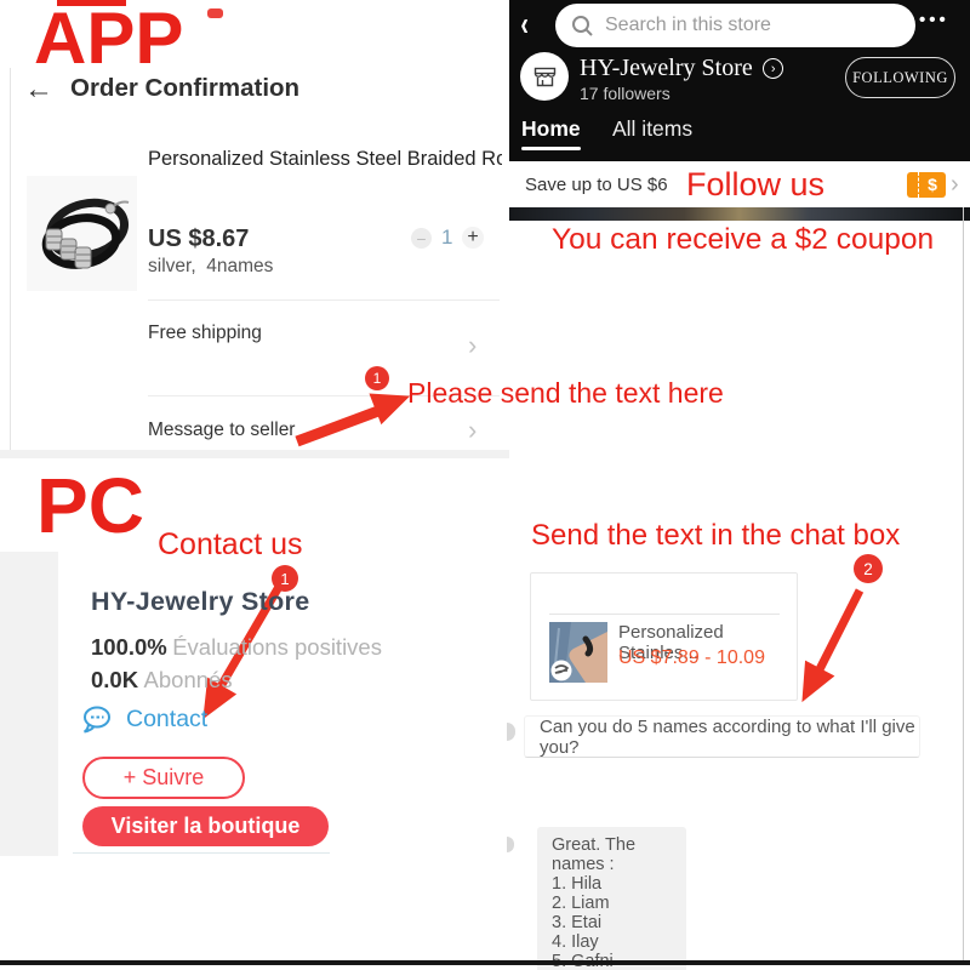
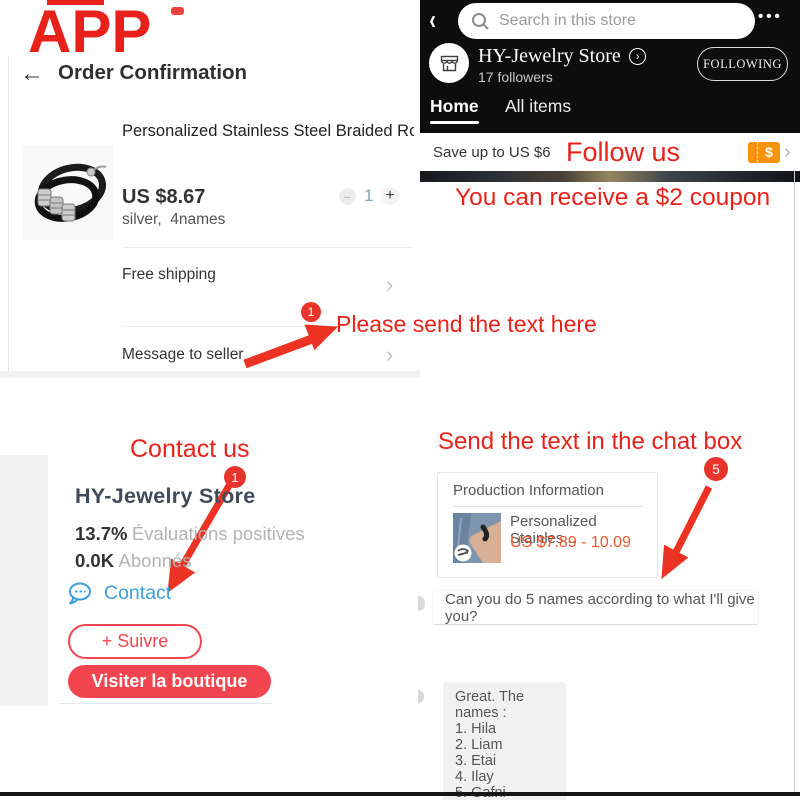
  APP
  ←
  Order Confirmation
  Personalized Stainless Steel Braided Ro
  US $8.67
  −
  1
  +
  silver, 4names
  Free shipping
  ›
  Message to seller
  ›
  ‹
  Search in this store
  •••
  HY-Jewelry Store
  ›
  17 followers
  FOLLOWING
  Home
  All items
  Save up to US $6
  $
  ›
  Follow us
  You can receive a $2 coupon
  1
  Please send the text here
- PC
  Contact us
  1
  HY-Jewelry Store
- 100.0% Évaluations positives
+ 13.7% Évaluations positives
  0.0K Abonnés
  Contact
  + Suivre
  Visiter la boutique
  Send the text in the chat box
- 2
+ 5
+ Production Information
  Personalized Stainles...
  US $7.89 - 10.09
  Can you do 5 names according to what I'll give you?
  Great. The names :
  1. Hila
  2. Liam
  3. Etai
  4. Ilay
